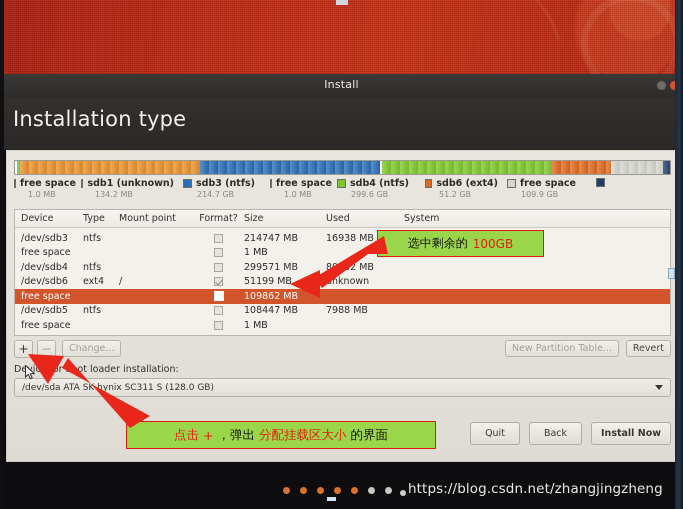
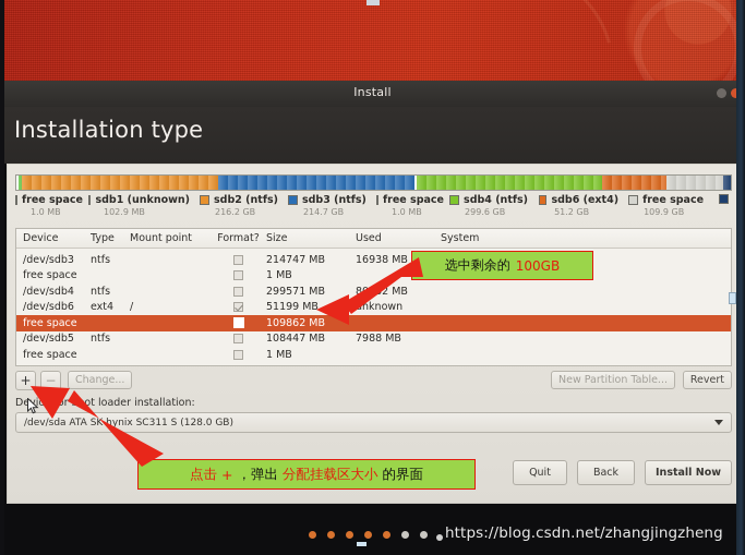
  Install
  Installation type
  free space
  1.0 MB
  sdb1 (unknown)
- 134.2 MB
+ 102.9 MB
+ sdb2 (ntfs)
+ 216.2 GB
  sdb3 (ntfs)
  214.7 GB
  free space
  1.0 MB
  sdb4 (ntfs)
  299.6 GB
  sdb6 (ext4)
  51.2 GB
  free space
  109.9 GB
  Device
  Type
  Mount point
  Format?
  Size
  Used
  System
  /dev/sdb3
  ntfs
  214747 MB
  16938 MB
  free space
  1 MB
  /dev/sdb4
  ntfs
  299571 MB
  /dev/sdb6
  ext4
  /
  51199 MB
  nknown
  free space
  109862 MB
  /dev/sdb5
  ntfs
  108447 MB
  7988 MB
  free space
  1 MB
  +
  −
  Change...
  New Partition Table...
  Revert
  Deicrot loader installation:
  /dev/sda ATA SK hynix SC311 S (128.0 GB)
  Quit
  Back
  Install Now
  选中剩余的
  100GB
  点击
  +
  ，弹出
  分配挂载区大小
  的界面
  https://blog.csdn.net/zhangjingzheng
